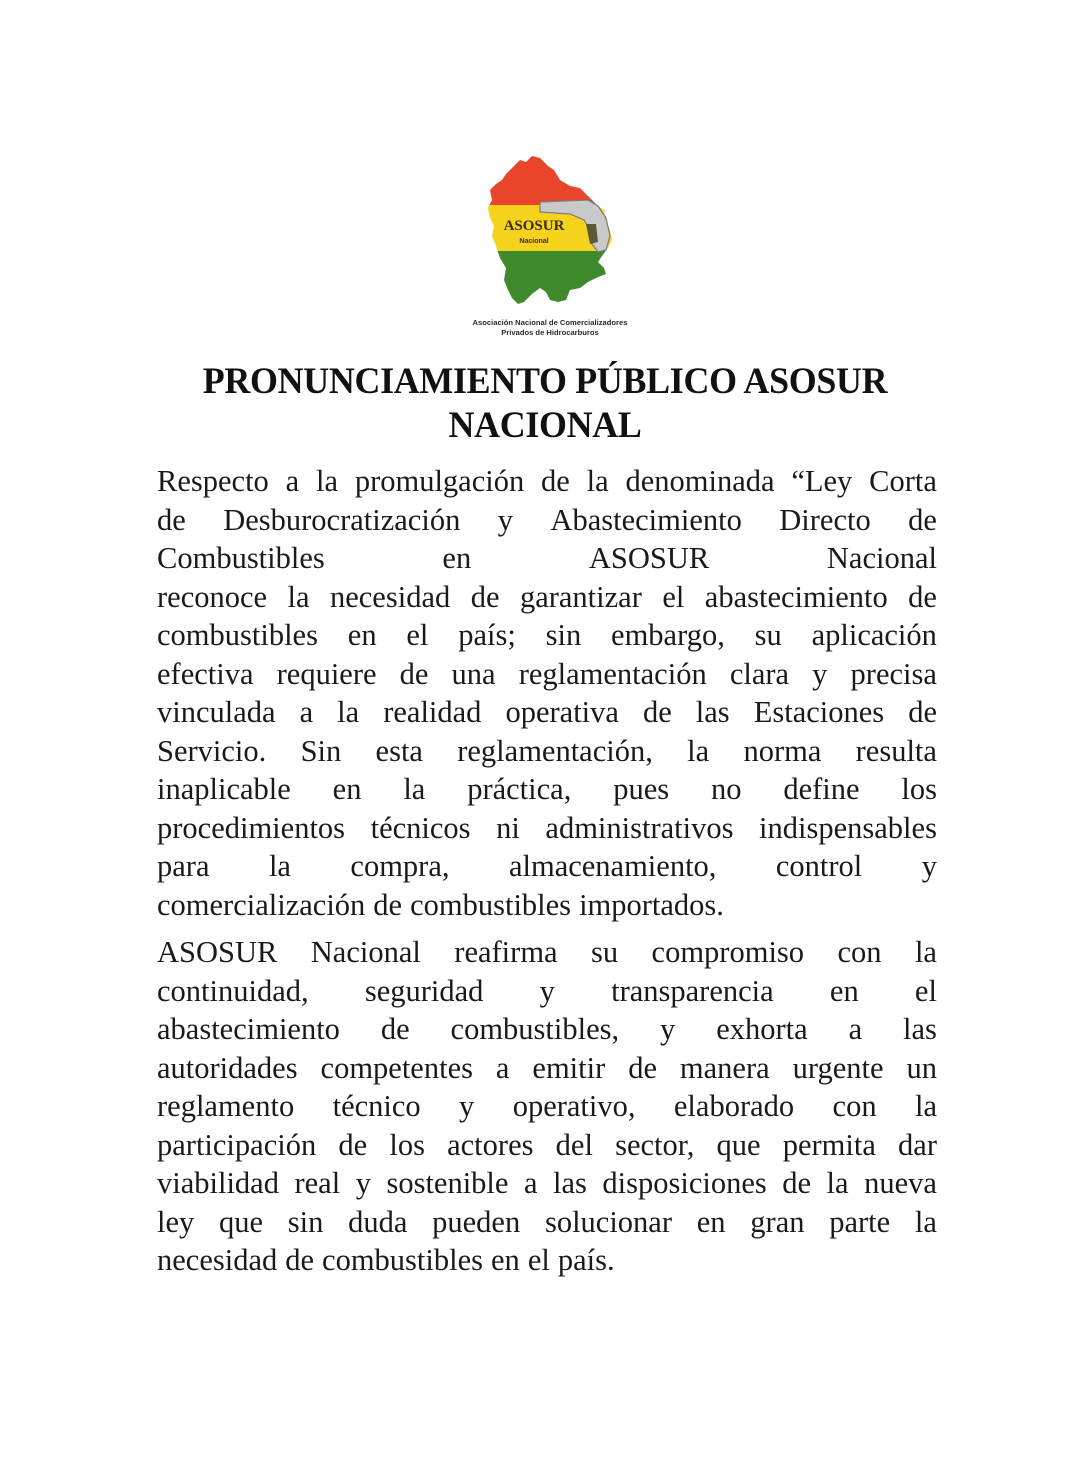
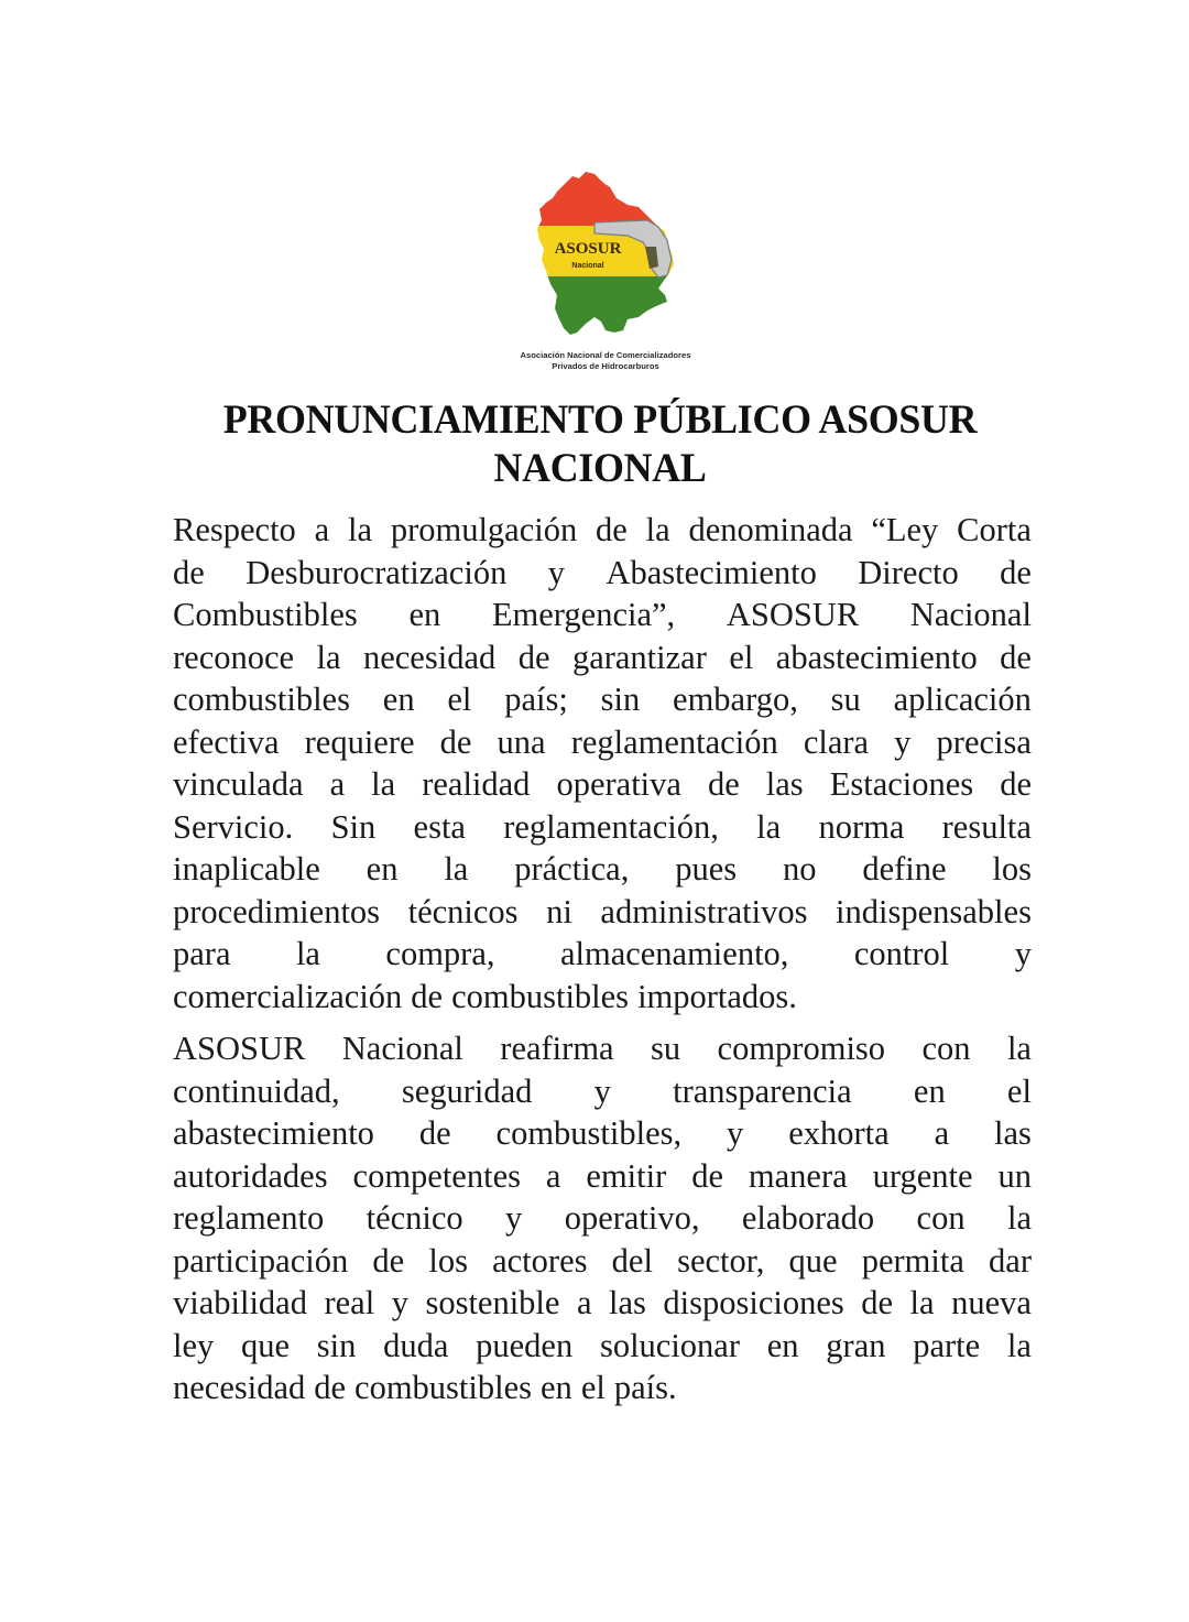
  ASOSUR
  Asociación Nacional de Comercializadores
  Privados de Hidrocarburos
  PRONUNCIAMIENTO PÚBLICO ASOSUR
  NACIONAL
  Respecto
  a
  la
  promulgación
  de
  la
  denominada
  “Ley
  Corta
  de
  Desburocratización
  y
  Abastecimiento
  Directo
  de
  Combustibles
  en
+ Emergencia”,
  ASOSUR
  Nacional
  reconoce
  la
  necesidad
  de
  garantizar
  el
  abastecimiento
  de
  combustibles
  en
  el
  país;
  sin
  embargo,
  su
  aplicación
  efectiva
  requiere
  de
  una
  reglamentación
  clara
  y
  precisa
  vinculada
  a
  la
  realidad
  operativa
  de
  las
  Estaciones
  de
  Servicio.
  Sin
  esta
  reglamentación,
  la
  norma
  resulta
  inaplicable
  en
  la
  práctica,
  pues
  no
  define
  los
  procedimientos
  técnicos
  ni
  administrativos
  indispensables
  para
  la
  compra,
  almacenamiento,
  control
  y
  comercialización
  de
  combustibles
  importados.
  ASOSUR
  Nacional
  reafirma
  su
  compromiso
  con
  la
  continuidad,
  seguridad
  y
  transparencia
  en
  el
  abastecimiento
  de
  combustibles,
  y
  exhorta
  a
  las
  autoridades
  competentes
  a
  emitir
  de
  manera
  urgente
  un
  reglamento
  técnico
  y
  operativo,
  elaborado
  con
  la
  participación
  de
  los
  actores
  del
  sector,
  que
  permita
  dar
  viabilidad
  real
  y
  sostenible
  a
  las
  disposiciones
  de
  la
  nueva
  ley
  que
  sin
  duda
  pueden
  solucionar
  en
  gran
  parte
  la
  necesidad
  de
  combustibles
  en
  el
  país.
